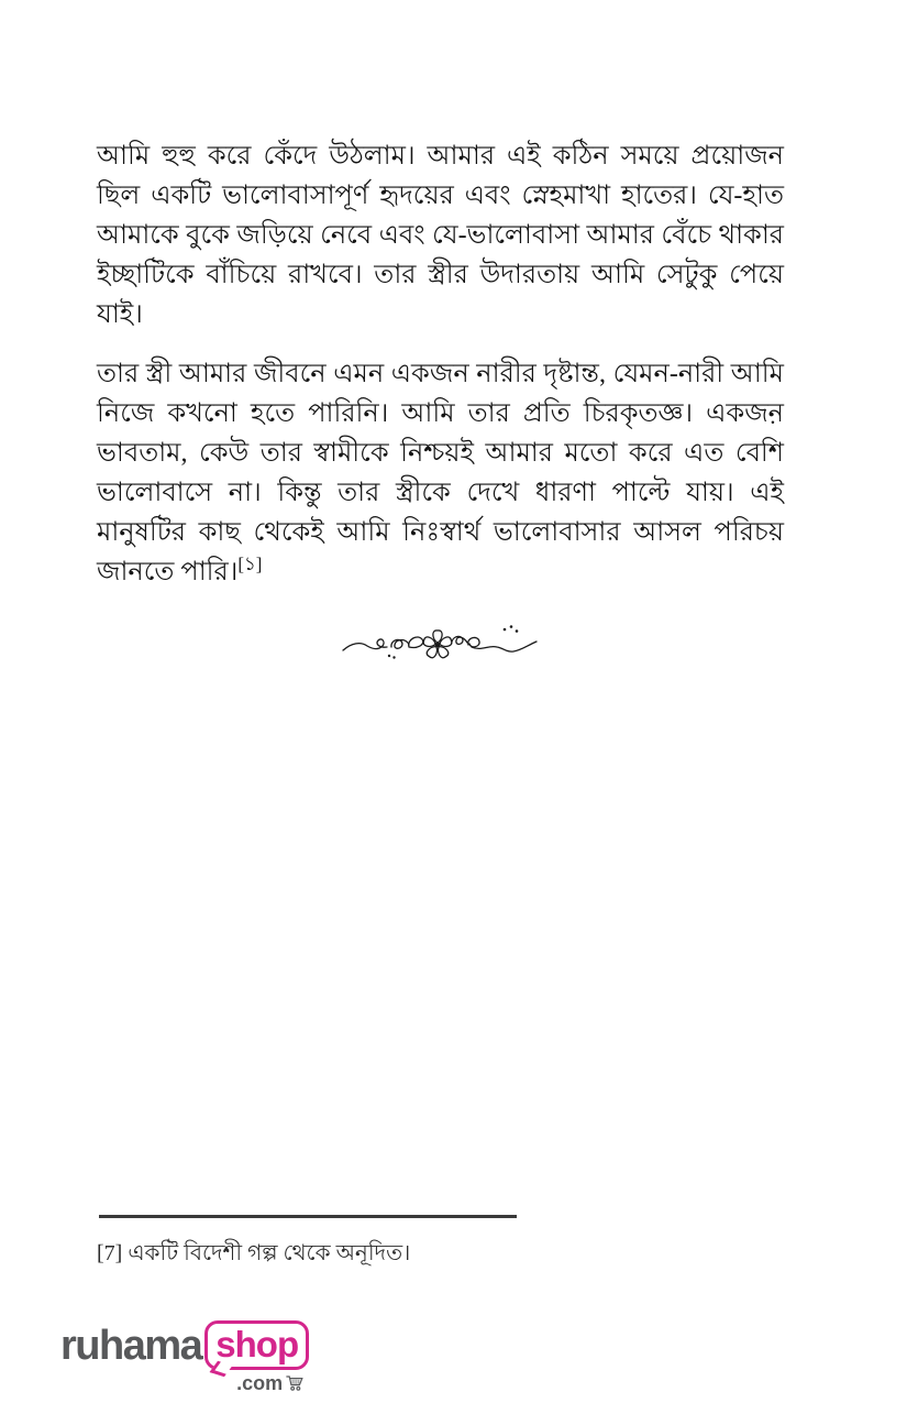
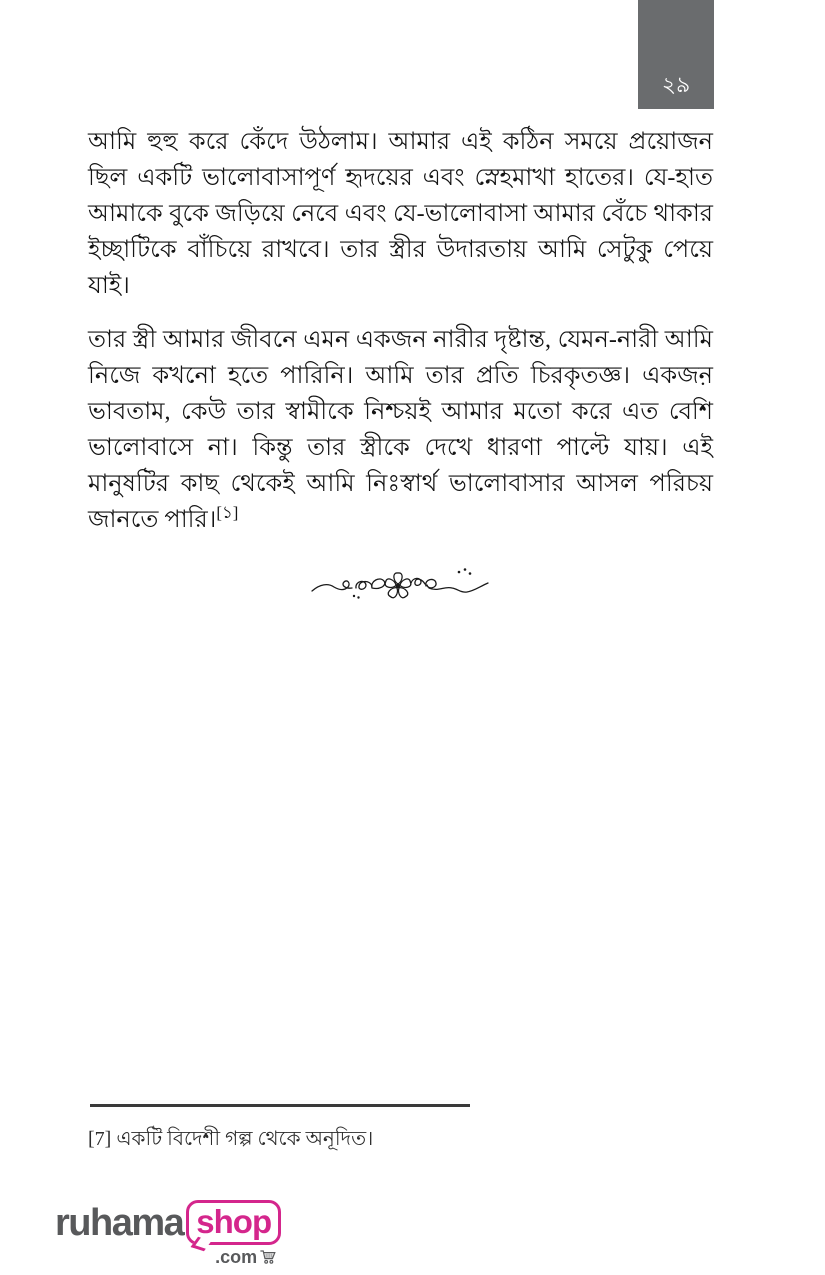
+ ২৯
  আমি হুহু করে কেঁদে উঠলাম। আমার এই কঠিন সময়ে প্রয়োজন ছিল একটি ভালোবাসাপূর্ণ হৃদয়ের এবং স্নেহমাখা হাতের। যে-হাত আমাকে বুকে জড়িয়ে নেবে এবং যে-ভালোবাসা আমার বেঁচে থাকার ইচ্ছাটিকে বাঁচিয়ে রাখবে। তার স্ত্রীর উদারতায় আমি সেটুকু পেয়ে যাই।
  তার স্ত্রী আমার জীবনে এমন একজন নারীর দৃষ্টান্ত, যেমন-নারী আমি নিজে কখনো হতে পারিনি। আমি তার প্রতি চিরকৃতজ্ঞ। একজন় ভাবতাম, কেউ তার স্বামীকে নিশ্চয়ই আমার মতো করে এত বেশি ভালোবাসে না। কিন্তু তার স্ত্রীকে দেখে ধারণা পাল্টে যায়। এই মানুষটির কাছ থেকেই আমি নিঃস্বার্থ ভালোবাসার আসল পরিচয় জানতে পারি।[১]
  [7] একটি বিদেশী গল্প থেকে অনূদিত।
  ruhama
  shop
  .com
